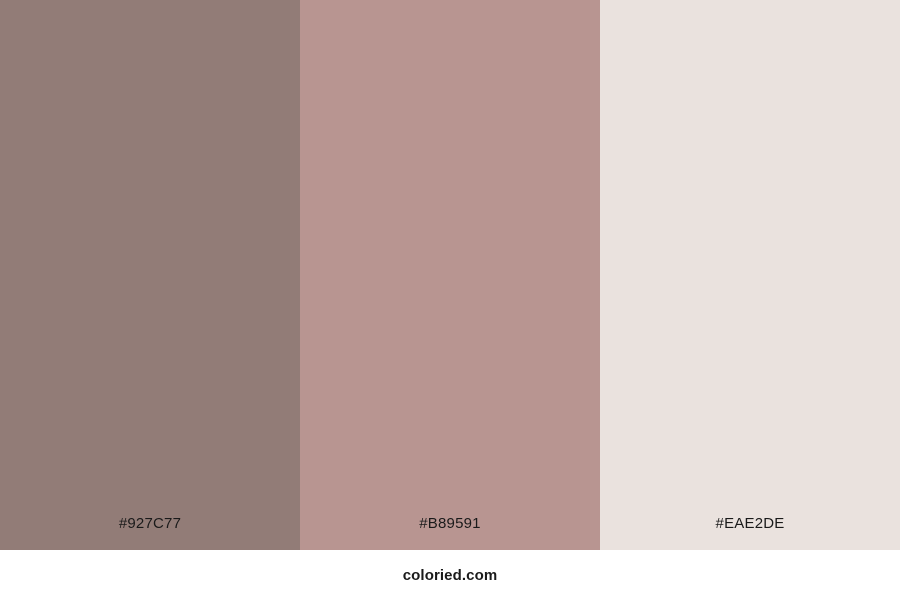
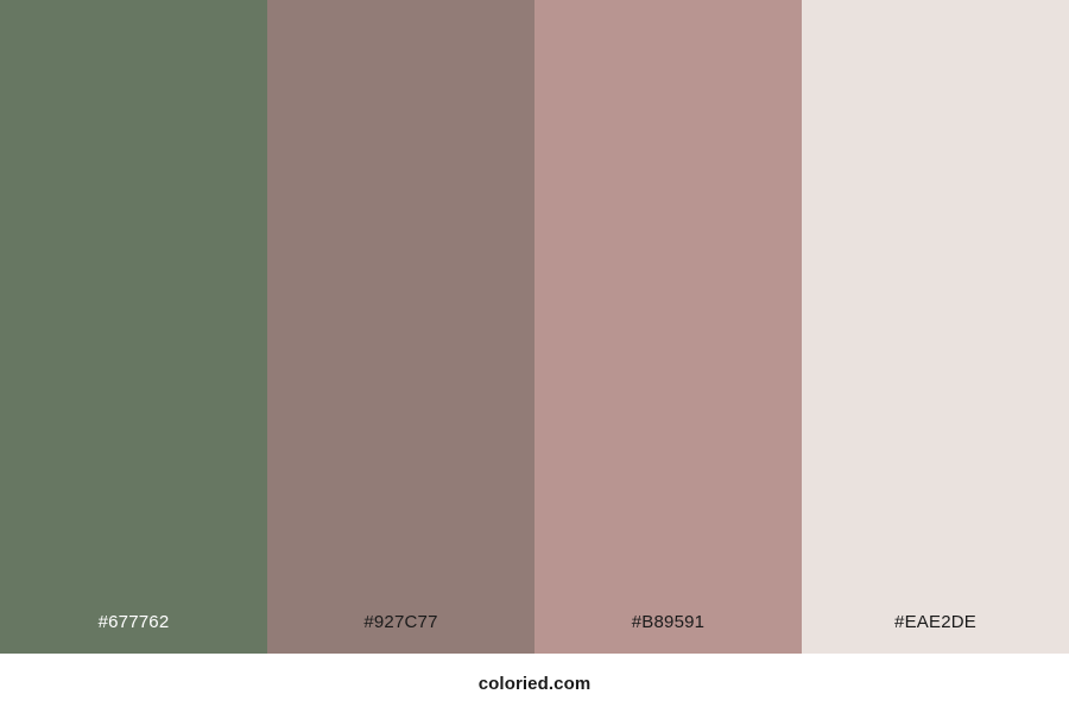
+ #677762
  #927C77
  #B89591
  #EAE2DE
  coloried.com
